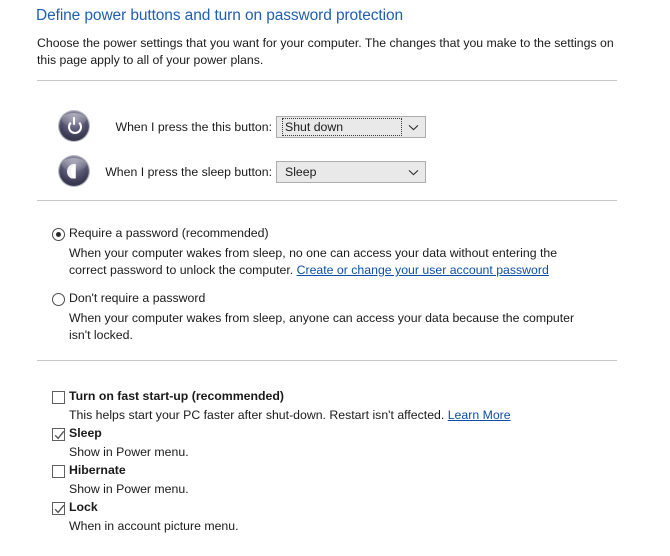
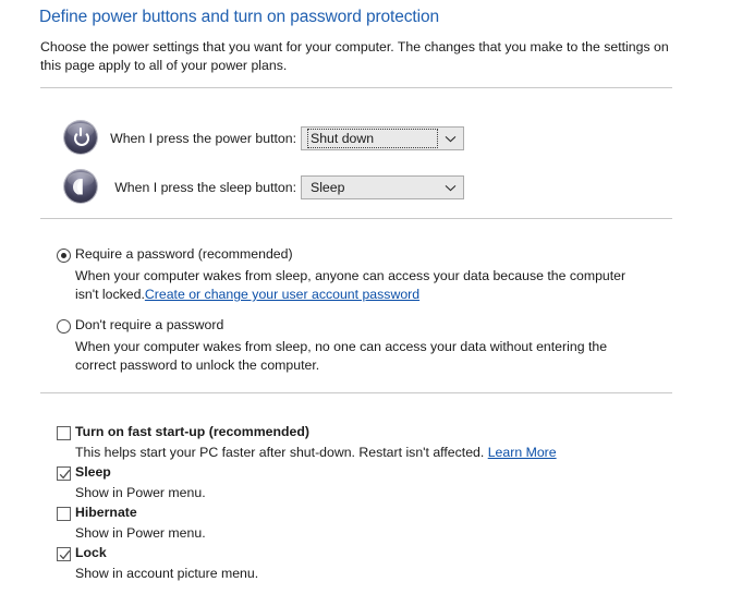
  Define power buttons and turn on password protection
  Choose the power settings that you want for your computer. The changes that you make to the settings on this page apply to all of your power plans.
- When I press the this button:
+ When I press the power button:
  Shut down
  When I press the sleep button:
  Sleep
  Require a password (recommended)
- When your computer wakes from sleep, no one can access your data without entering the correct password to unlock the computer. Create or change your user account password
+ When your computer wakes from sleep, anyone can access your data because the computer isn't locked.Create or change your user account password
  Don't require a password
- When your computer wakes from sleep, anyone can access your data because the computer isn't locked.
+ When your computer wakes from sleep, no one can access your data without entering the correct password to unlock the computer.
  Turn on fast start-up (recommended)
  This helps start your PC faster after shut-down. Restart isn't affected. Learn More
  Sleep
  Show in Power menu.
  Hibernate
  Show in Power menu.
  Lock
- When in account picture menu.
+ Show in account picture menu.
